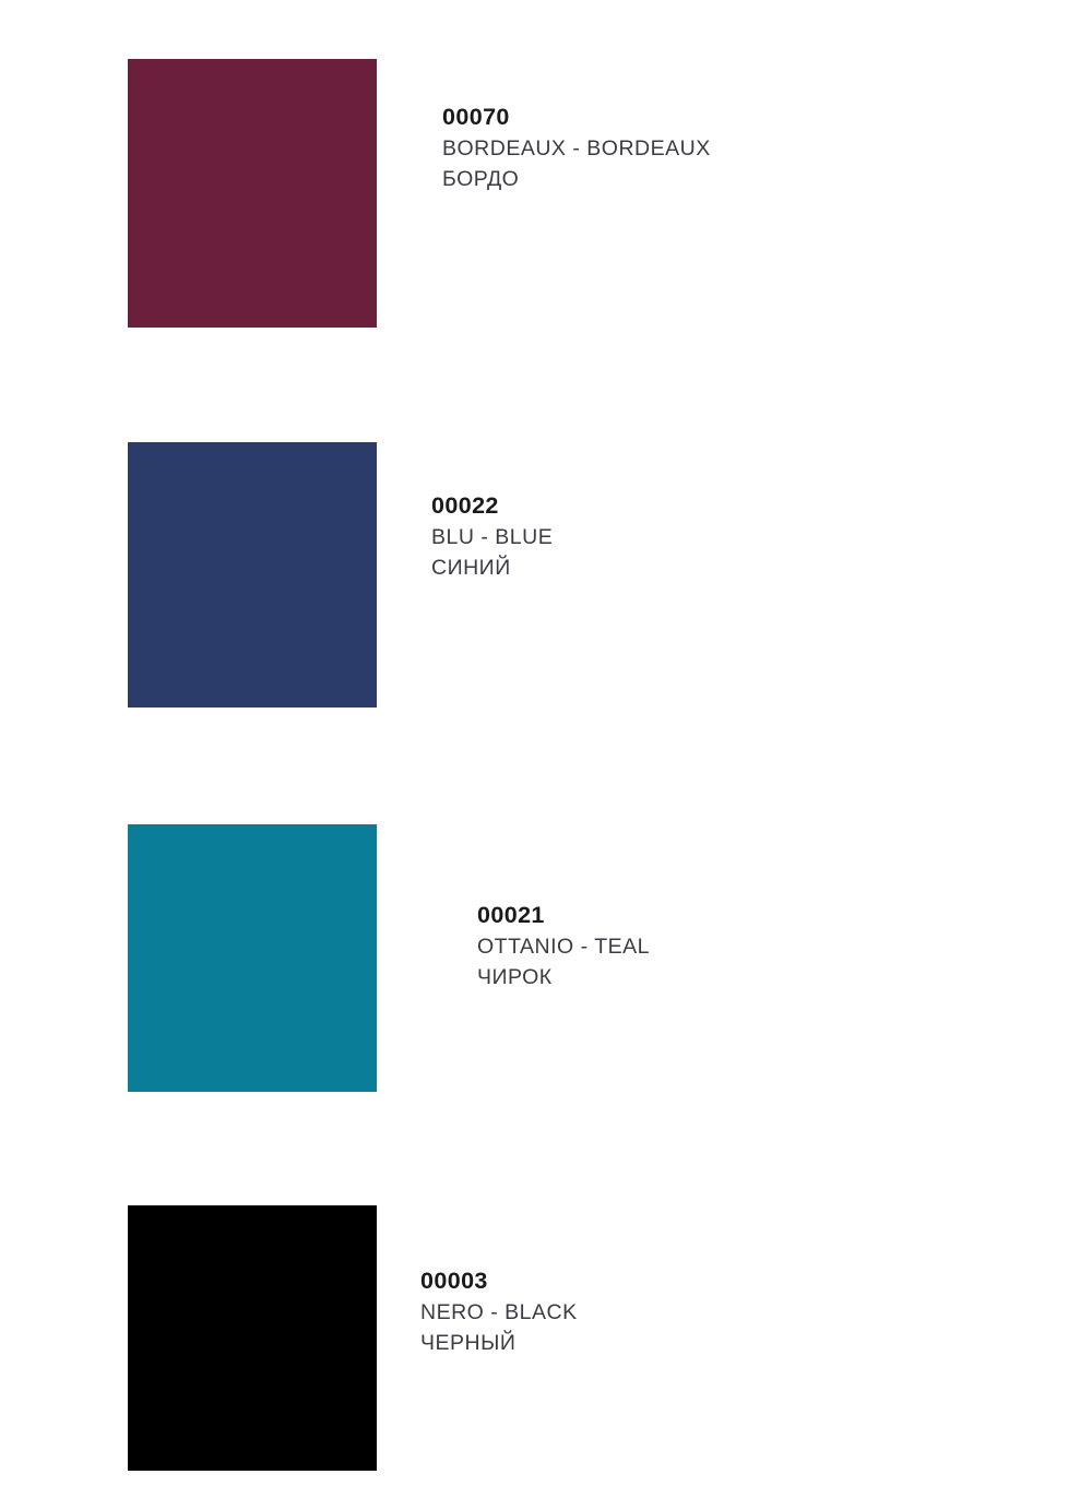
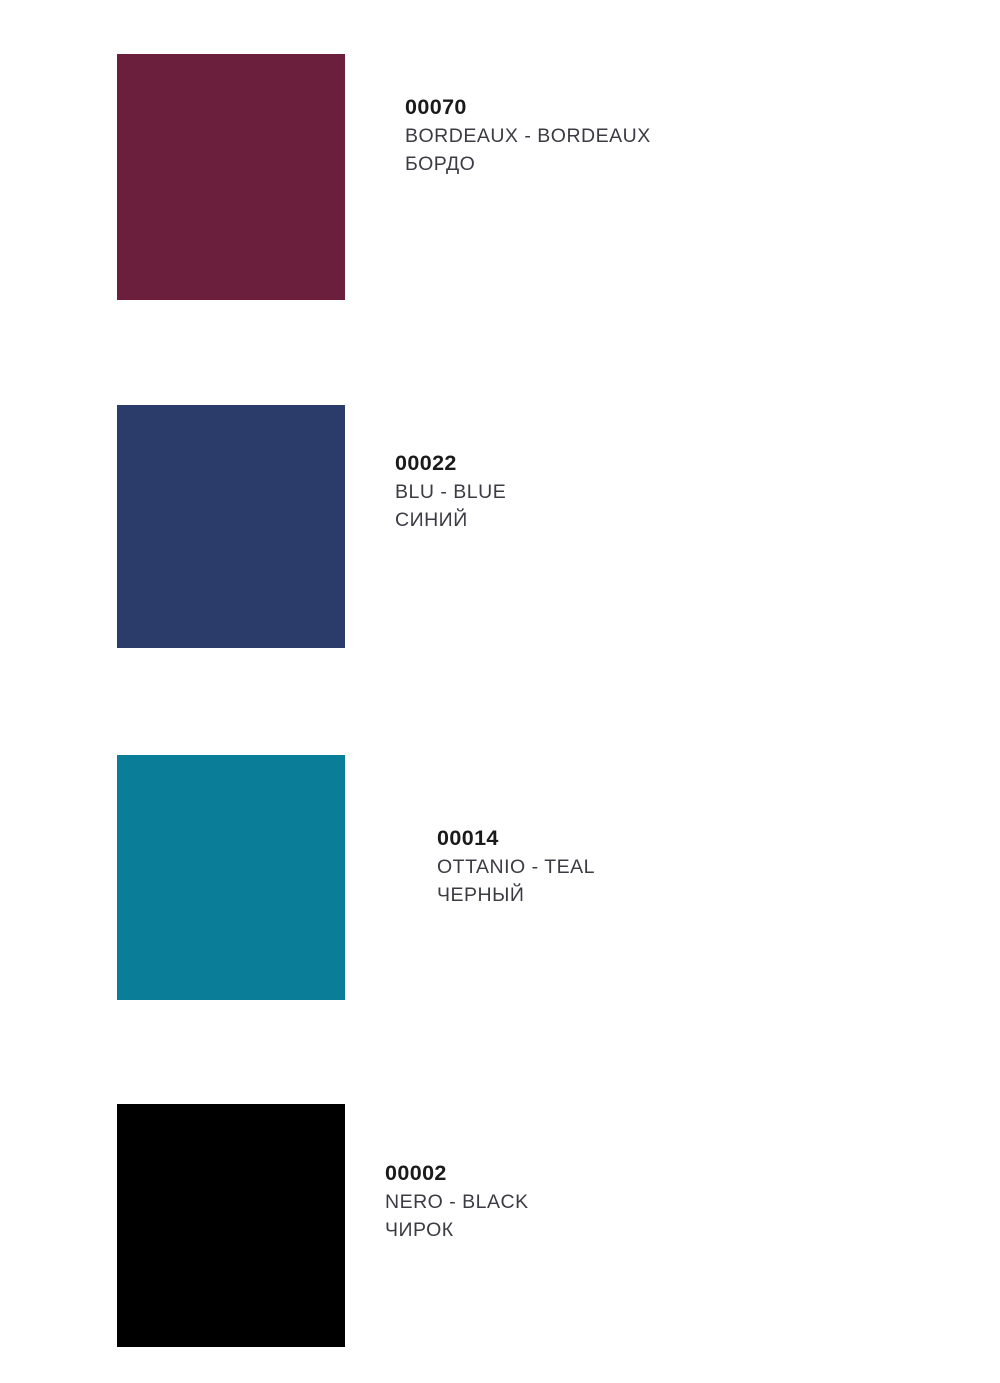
  00070
  BORDEAUX - BORDEAUX
  БОРДО
  00022
  BLU - BLUE
  СИНИЙ
- 00021
+ 00014
  OTTANIO - TEAL
- ЧИРОК
+ ЧЕРНЫЙ
- 00003
+ 00002
  NERO - BLACK
- ЧЕРНЫЙ
+ ЧИРОК
